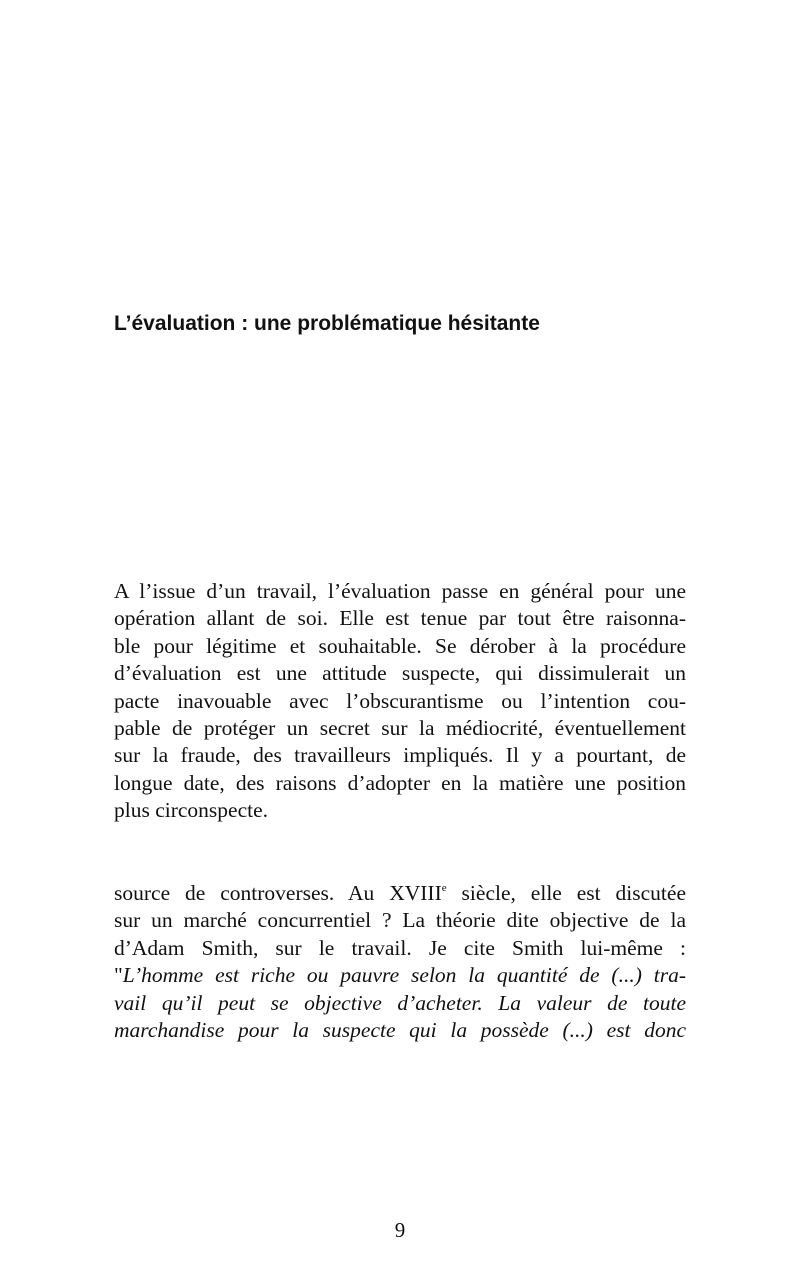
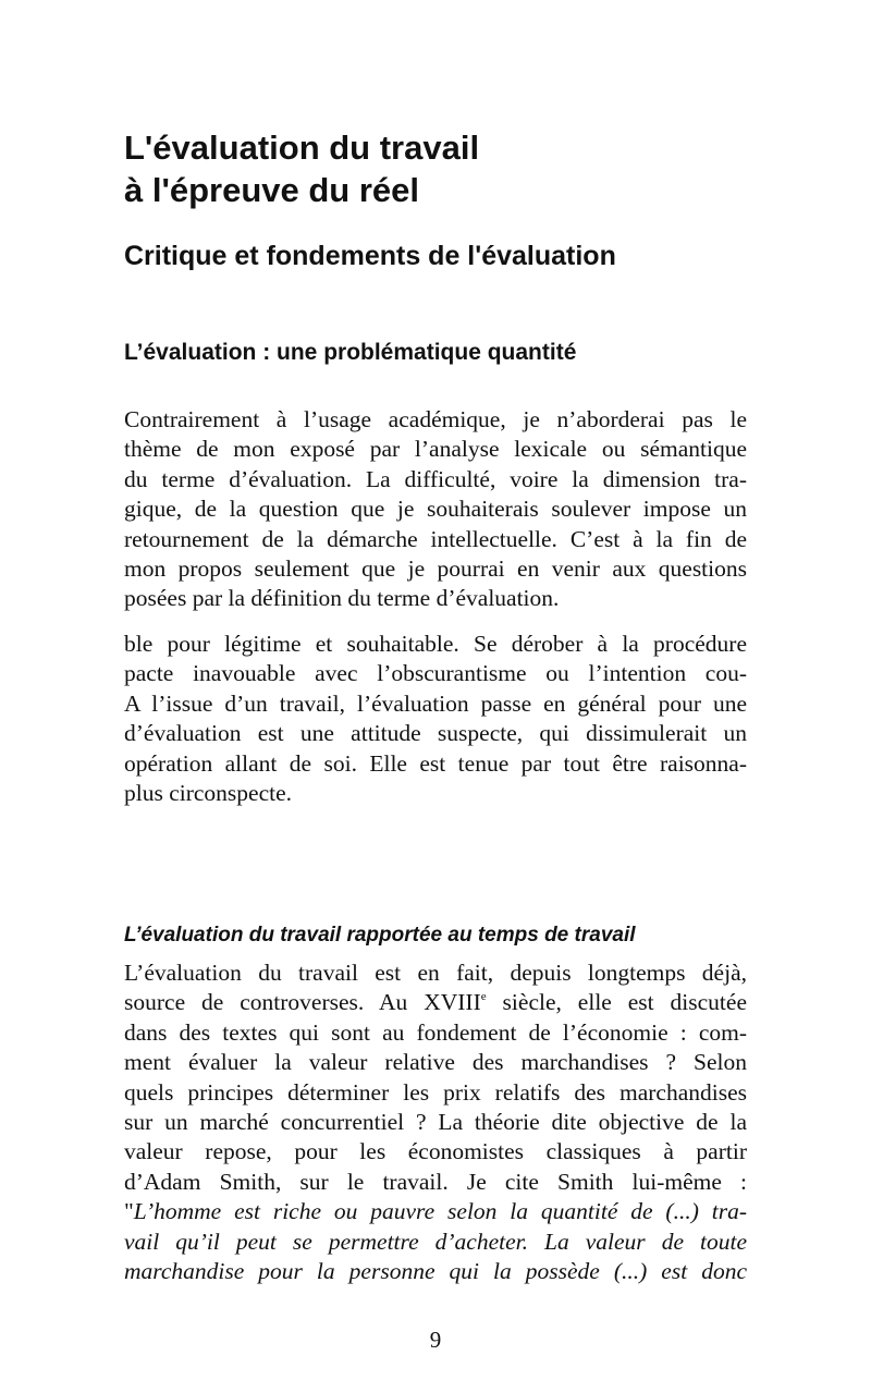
+ L'évaluation du travail
+ à l'épreuve du réel
+ Critique et fondements de l'évaluation
- L’évaluation : une problématique hésitante
+ L’évaluation : une problématique quantité
+ Contrairement à l’usage académique, je n’aborderai pas le
+ thème de mon exposé par l’analyse lexicale ou sémantique
+ du terme d’évaluation. La difficulté, voire la dimension tra-
+ gique, de la question que je souhaiterais soulever impose un
+ retournement de la démarche intellectuelle. C’est à la fin de
+ mon propos seulement que je pourrai en venir aux questions
+ posées par la définition du terme d’évaluation.
- A l’issue d’un travail, l’évaluation passe en général pour une
+ ble pour légitime et souhaitable. Se dérober à la procédure
- opération allant de soi. Elle est tenue par tout être raisonna-
+ pacte inavouable avec l’obscurantisme ou l’intention cou-
- ble pour légitime et souhaitable. Se dérober à la procédure
+ A l’issue d’un travail, l’évaluation passe en général pour une
  d’évaluation est une attitude suspecte, qui dissimulerait un
- pacte inavouable avec l’obscurantisme ou l’intention cou-
+ opération allant de soi. Elle est tenue par tout être raisonna-
- pable de protéger un secret sur la médiocrité, éventuellement
- sur la fraude, des travailleurs impliqués. Il y a pourtant, de
- longue date, des raisons d’adopter en la matière une position
  plus circonspecte.
+ L’évaluation du travail rapportée au temps de travail
+ L’évaluation du travail est en fait, depuis longtemps déjà,
  source de controverses. Au XVIIIe siècle, elle est discutée
+ dans des textes qui sont au fondement de l’économie : com-
+ ment évaluer la valeur relative des marchandises ? Selon
+ quels principes déterminer les prix relatifs des marchandises
  sur un marché concurrentiel ? La théorie dite objective de la
+ valeur repose, pour les économistes classiques à partir
  d’Adam Smith, sur le travail. Je cite Smith lui-même :
  "L’homme est riche ou pauvre selon la quantité de (...) tra-
- vail qu’il peut se objective d’acheter. La valeur de toute
+ vail qu’il peut se permettre d’acheter. La valeur de toute
- marchandise pour la suspecte qui la possède (...) est donc
+ marchandise pour la personne qui la possède (...) est donc
  9
